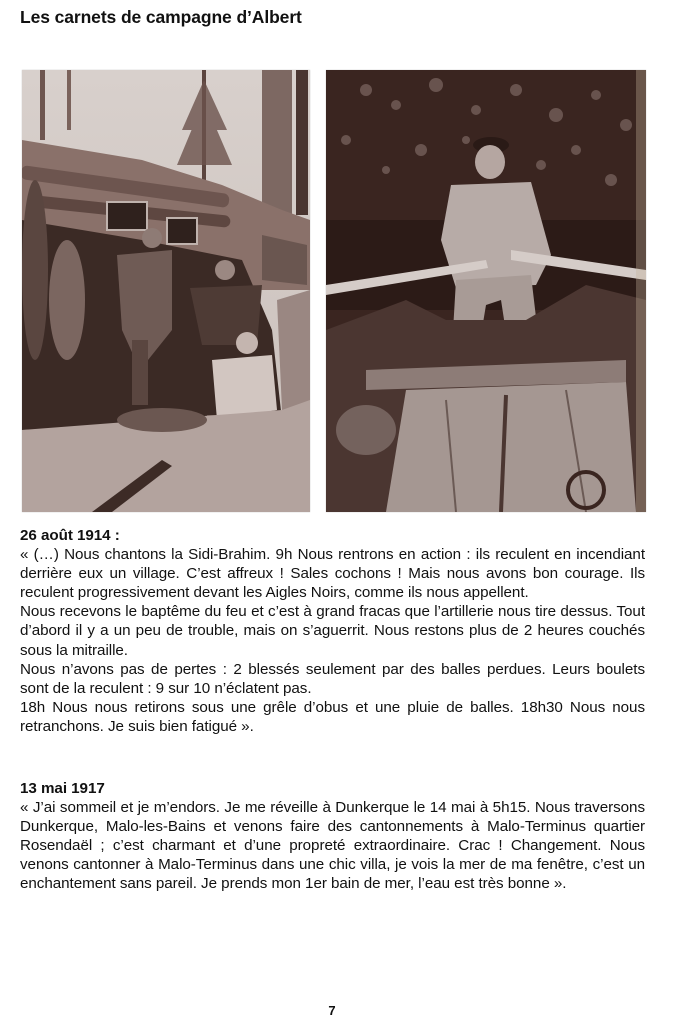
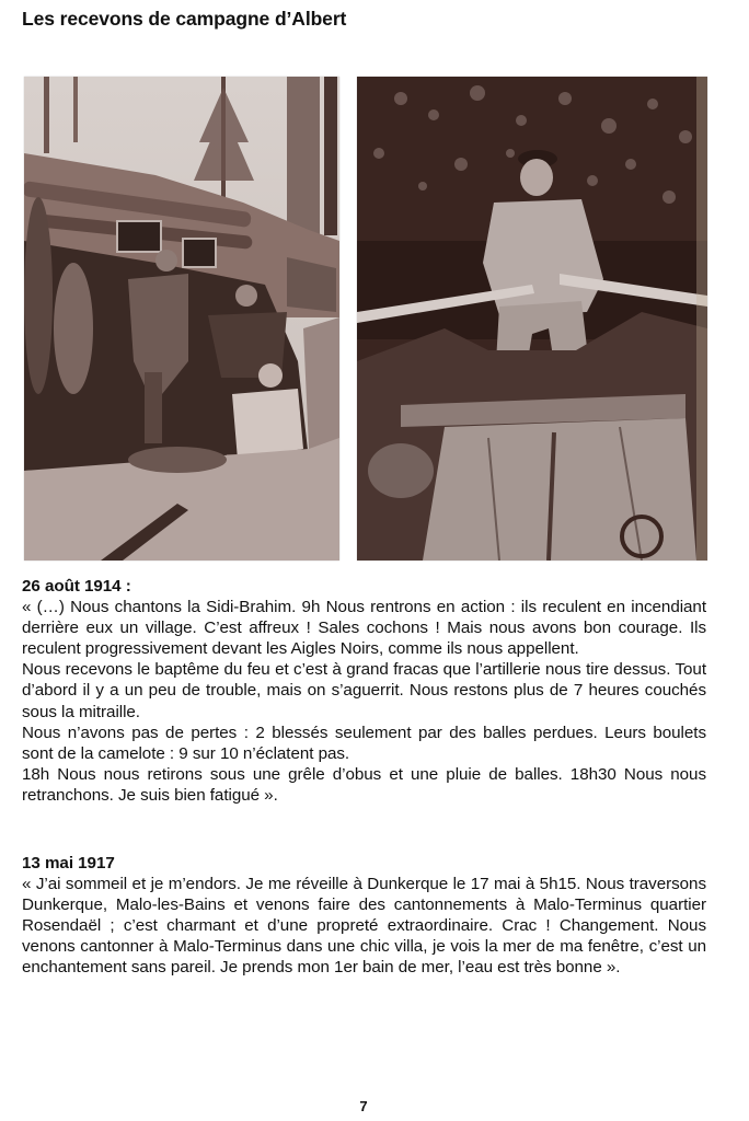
- Les carnets de campagne d’Albert
+ Les recevons de campagne d’Albert
  26 août 1914 :
  « (…) Nous chantons la Sidi-Brahim. 9h Nous rentrons en action : ils reculent en incendiant derrière eux un village. C’est affreux ! Sales cochons ! Mais nous avons bon courage. Ils reculent progressivement devant les Aigles Noirs, comme ils nous appellent.
- Nous recevons le baptême du feu et c’est à grand fracas que l’artillerie nous tire dessus. Tout d’abord il y a un peu de trouble, mais on s’aguerrit. Nous restons plus de 2 heures couchés sous la mitraille.
+ Nous recevons le baptême du feu et c’est à grand fracas que l’artillerie nous tire dessus. Tout d’abord il y a un peu de trouble, mais on s’aguerrit. Nous restons plus de 7 heures couchés sous la mitraille.
- Nous n’avons pas de pertes : 2 blessés seulement par des balles perdues. Leurs boulets sont de la reculent : 9 sur 10 n’éclatent pas.
+ Nous n’avons pas de pertes : 2 blessés seulement par des balles perdues. Leurs boulets sont de la camelote : 9 sur 10 n’éclatent pas.
  18h Nous nous retirons sous une grêle d’obus et une pluie de balles. 18h30 Nous nous retranchons. Je suis bien fatigué ».
  13 mai 1917
- « J’ai sommeil et je m’endors. Je me réveille à Dunkerque le 14 mai à 5h15. Nous traversons Dunkerque, Malo-les-Bains et venons faire des cantonnements à Malo-Terminus quartier Rosendaël ; c’est charmant et d’une propreté extraordinaire. Crac ! Changement. Nous venons cantonner à Malo-Terminus dans une chic villa, je vois la mer de ma fenêtre, c’est un enchantement sans pareil. Je prends mon 1er bain de mer, l’eau est très bonne ».
+ « J’ai sommeil et je m’endors. Je me réveille à Dunkerque le 17 mai à 5h15. Nous traversons Dunkerque, Malo-les-Bains et venons faire des cantonnements à Malo-Terminus quartier Rosendaël ; c’est charmant et d’une propreté extraordinaire. Crac ! Changement. Nous venons cantonner à Malo-Terminus dans une chic villa, je vois la mer de ma fenêtre, c’est un enchantement sans pareil. Je prends mon 1er bain de mer, l’eau est très bonne ».
  7
